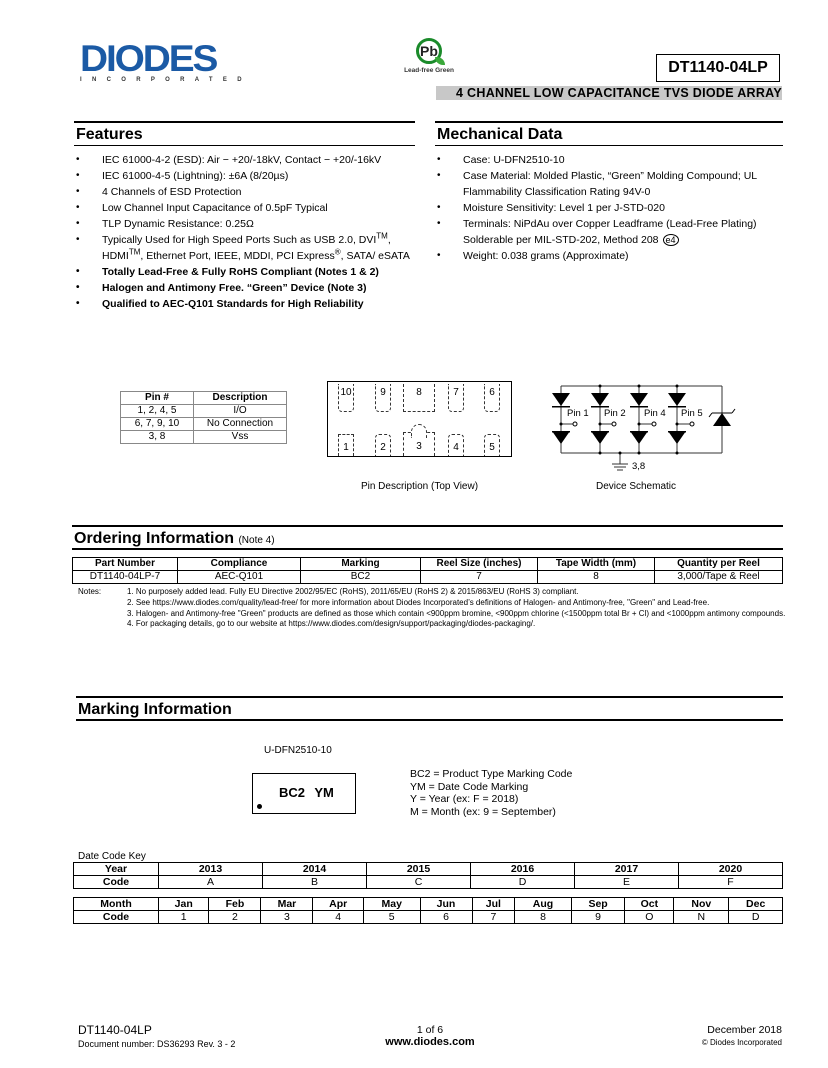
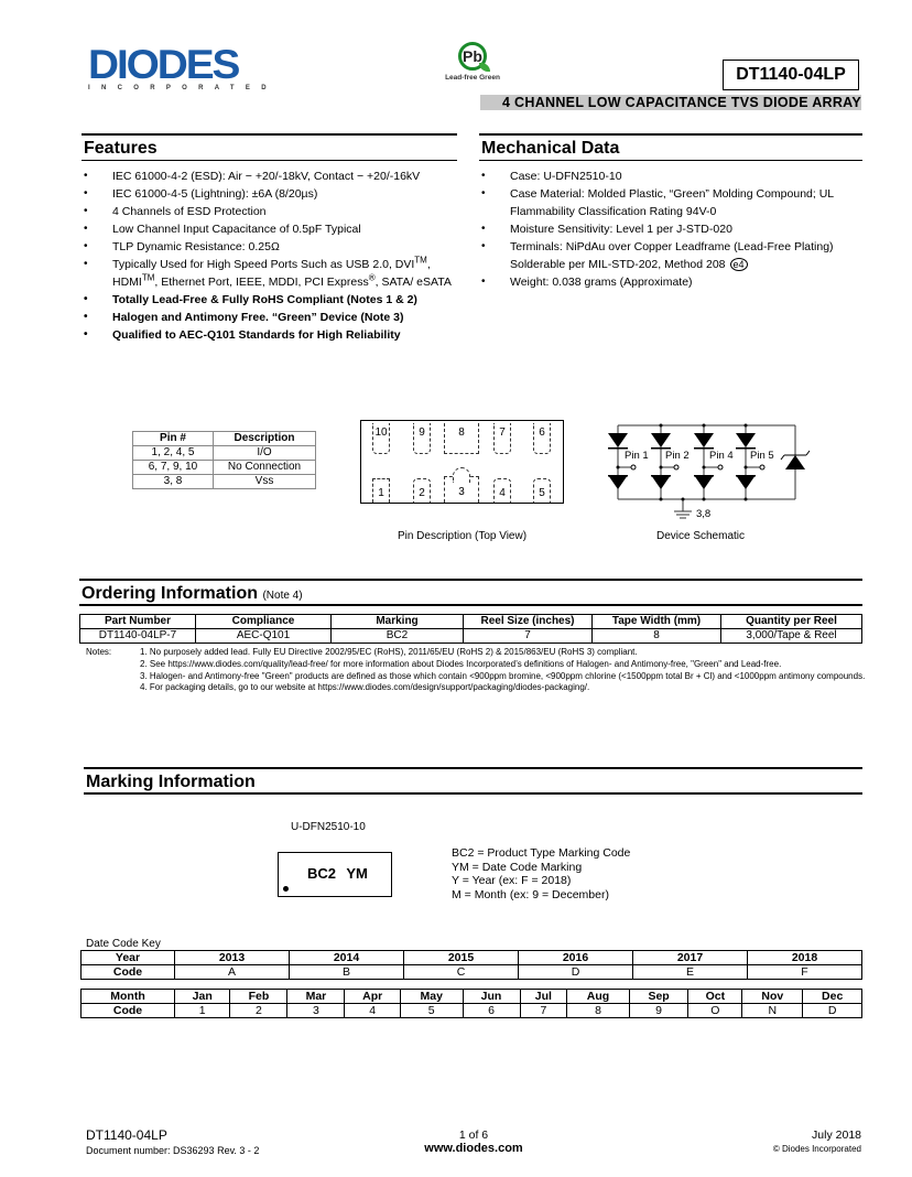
  DIODES
  Pb
  DT1140-04LP
  4 CHANNEL LOW CAPACITANCE TVS DIODE ARRAY
  Features
  IEC 61000-4-2 (ESD): Air − +20/-18kV, Contact − +20/-16kV
  IEC 61000-4-5 (Lightning): ±6A (8/20µs)
  4 Channels of ESD Protection
  Low Channel Input Capacitance of 0.5pF Typical
  TLP Dynamic Resistance: 0.25Ω
  Typically Used for High Speed Ports Such as USB 2.0, DVITM, HDMITM, Ethernet Port, IEEE, MDDI, PCI Express®, SATA/ eSATA
  Totally Lead-Free & Fully RoHS Compliant (Notes 1 & 2)
  Halogen and Antimony Free. “Green” Device (Note 3)
  Qualified to AEC-Q101 Standards for High Reliability
  Mechanical Data
  Case: U-DFN2510-10
  Case Material: Molded Plastic, “Green” Molding Compound; UL Flammability Classification Rating 94V-0
  Moisture Sensitivity: Level 1 per J-STD-020
  Terminals: NiPdAu over Copper Leadframe (Lead-Free Plating) Solderable per MIL-STD-202, Method 208 e4
  Weight: 0.038 grams (Approximate)
  Pin #	Description
  1, 2, 4, 5	I/O
  6, 7, 9, 10	No Connection
  3, 8	Vss
  10
  9
  8
  7
  6
  1
  2
  3
  4
  5
  Pin Description (Top View)
  Pin 1
  Pin 2
  Pin 4
  Pin 5
  3,8
  Device Schematic
  Ordering Information (Note 4)
  Part Number	Compliance	Marking	Reel Size (inches)	Tape Width (mm)	Quantity per Reel
  DT1140-04LP-7	AEC-Q101	BC2	7	8	3,000/Tape & Reel
  Notes:
  1. No purposely added lead. Fully EU Directive 2002/95/EC (RoHS), 2011/65/EU (RoHS 2) & 2015/863/EU (RoHS 3) compliant.
  2. See https://www.diodes.com/quality/lead-free/ for more information about Diodes Incorporated’s definitions of Halogen- and Antimony-free, "Green" and Lead-free.
  3. Halogen- and Antimony-free "Green" products are defined as those which contain <900ppm bromine, <900ppm chlorine (<1500ppm total Br + Cl) and <1000ppm antimony compounds.
  4. For packaging details, go to our website at https://www.diodes.com/design/support/packaging/diodes-packaging/.
  Marking Information
  U-DFN2510-10
  BC2 YM
  BC2 = Product Type Marking Code
  YM = Date Code Marking
  Y = Year (ex: F = 2018)
- M = Month (ex: 9 = September)
+ M = Month (ex: 9 = December)
  Date Code Key
- Year	2013	2014	2015	2016	2017	2020
+ Year	2013	2014	2015	2016	2017	2018
  Code	A	B	C	D	E	F
  Month	Jan	Feb	Mar	Apr	May	Jun	Jul	Aug	Sep	Oct	Nov	Dec
  Code	1	2	3	4	5	6	7	8	9	O	N	D
  DT1140-04LP
  Document number: DS36293 Rev. 3 - 2
  1 of 6
  www.diodes.com
- December 2018
+ July 2018
  © Diodes Incorporated
